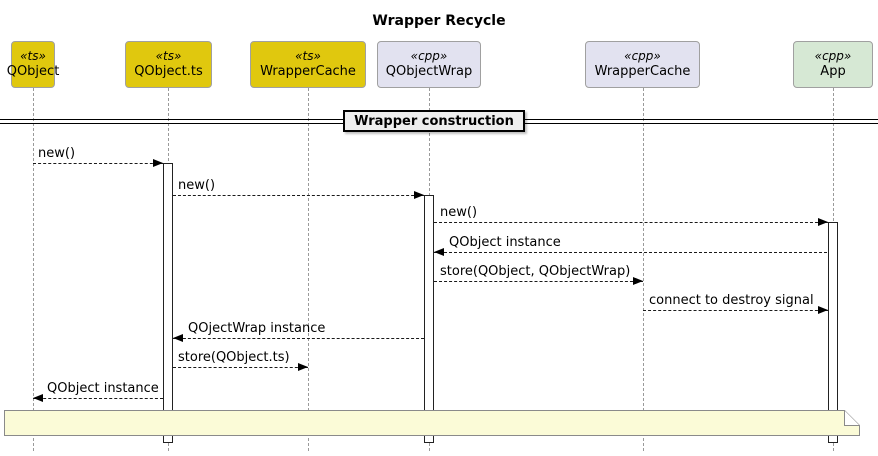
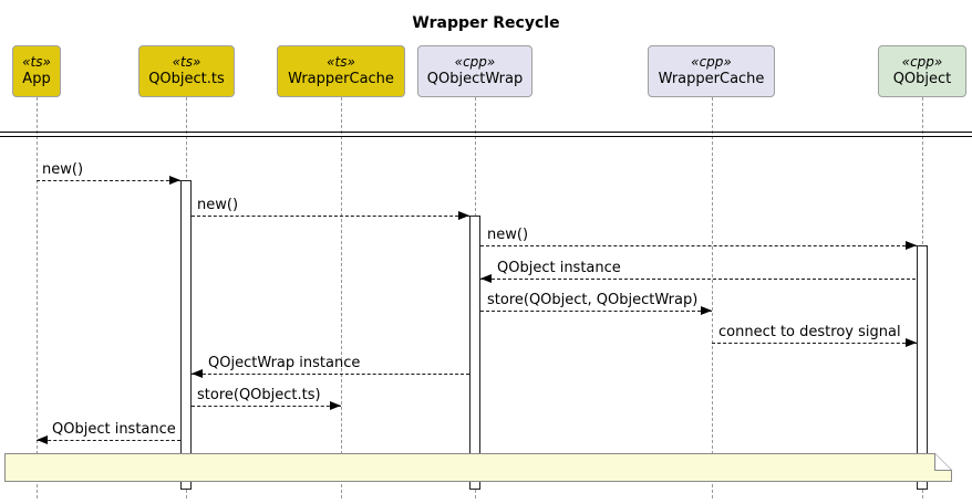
  Wrapper Recycle
  «ts»
- QObject
+ App
  «ts»
  QObject.ts
  «ts»
  WrapperCache
  «cpp»
  QObjectWrap
  «cpp»
  WrapperCache
  «cpp»
- App
+ QObject
- Wrapper construction
  new()
  new()
  new()
  QObject instance
  store(QObject, QObjectWrap)
  connect to destroy signal
  QOjectWrap instance
  store(QObject.ts)
  QObject instance
